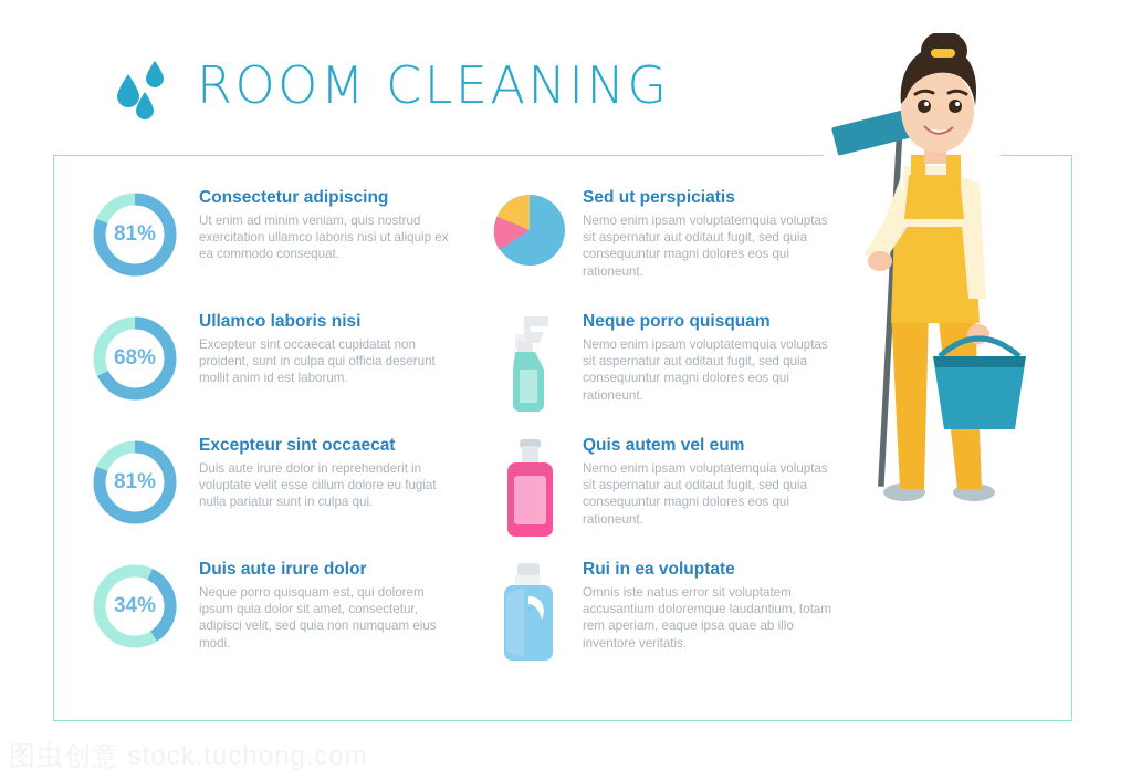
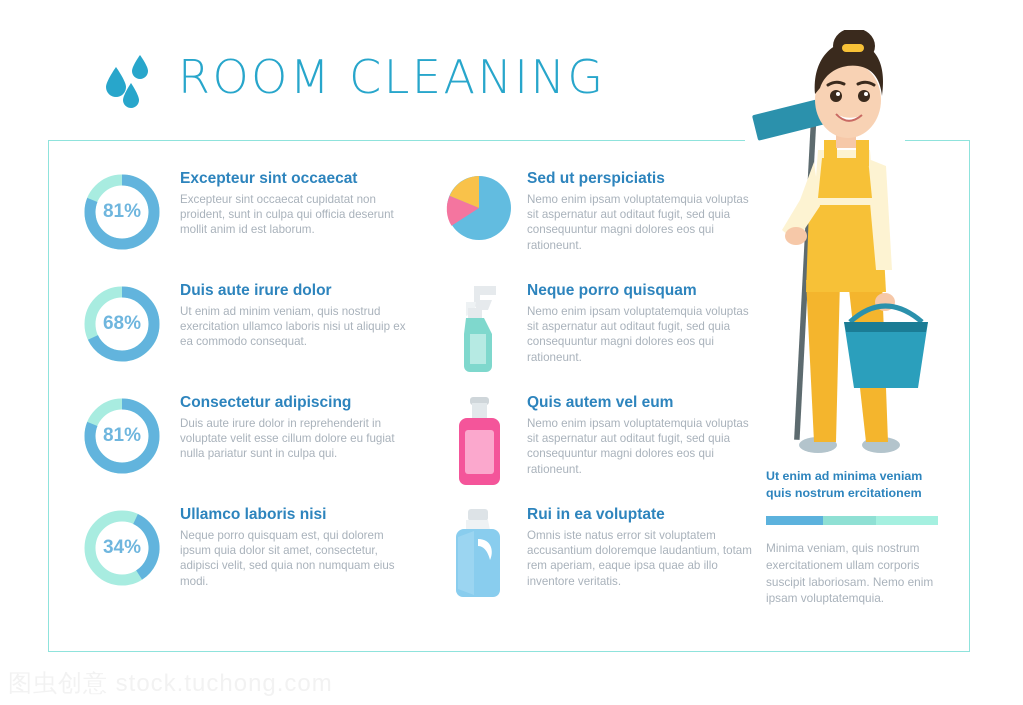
  ROOM CLEANING
  81%
- Consectetur adipiscing
+ Excepteur sint occaecat
- Ut enim ad minim veniam, quis nostrud exercitation ullamco laboris nisi ut aliquip ex ea commodo consequat.
+ Excepteur sint occaecat cupidatat non proident, sunt in culpa qui officia deserunt mollit anim id est laborum.
  68%
- Ullamco laboris nisi
+ Duis aute irure dolor
- Excepteur sint occaecat cupidatat non proident, sunt in culpa qui officia deserunt mollit anim id est laborum.
+ Ut enim ad minim veniam, quis nostrud exercitation ullamco laboris nisi ut aliquip ex ea commodo consequat.
  81%
- Excepteur sint occaecat
+ Consectetur adipiscing
  Duis aute irure dolor in reprehenderit in voluptate velit esse cillum dolore eu fugiat nulla pariatur sunt in culpa qui.
  34%
- Duis aute irure dolor
+ Ullamco laboris nisi
  Neque porro quisquam est, qui dolorem ipsum quia dolor sit amet, consectetur, adipisci velit, sed quia non numquam eius modi.
  Sed ut perspiciatis
  Nemo enim ipsam voluptatemquia voluptas sit aspernatur aut oditaut fugit, sed quia consequuntur magni dolores eos qui rationeunt.
  Neque porro quisquam
  Nemo enim ipsam voluptatemquia voluptas sit aspernatur aut oditaut fugit, sed quia consequuntur magni dolores eos qui rationeunt.
  Quis autem vel eum
  Nemo enim ipsam voluptatemquia voluptas sit aspernatur aut oditaut fugit, sed quia consequuntur magni dolores eos qui rationeunt.
  Rui in ea voluptate
  Omnis iste natus error sit voluptatem accusantium doloremque laudantium, totam rem aperiam, eaque ipsa quae ab illo inventore veritatis.
+ Ut enim ad minima veniam quis nostrum ercitationem
+ Minima veniam, quis nostrum exercitationem ullam corporis suscipit laboriosam. Nemo enim ipsam voluptatemquia.
